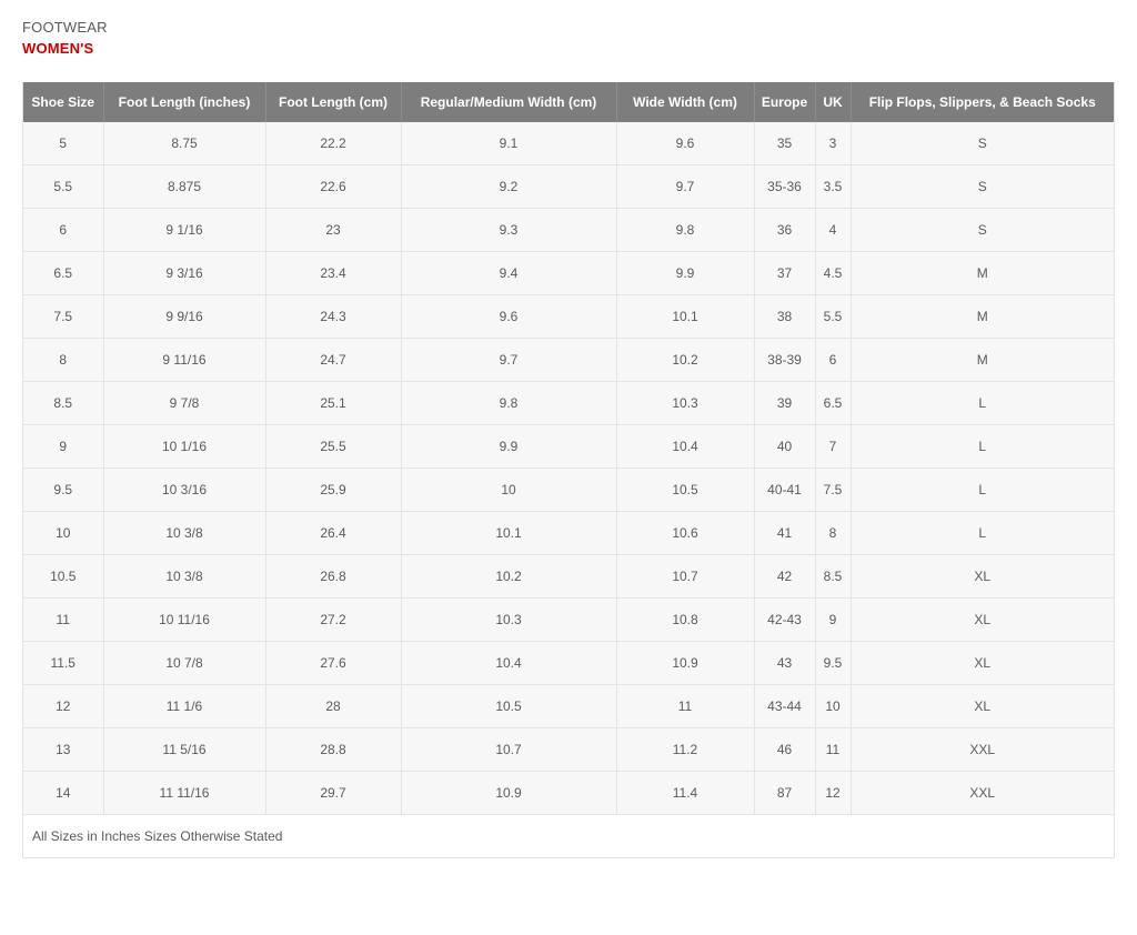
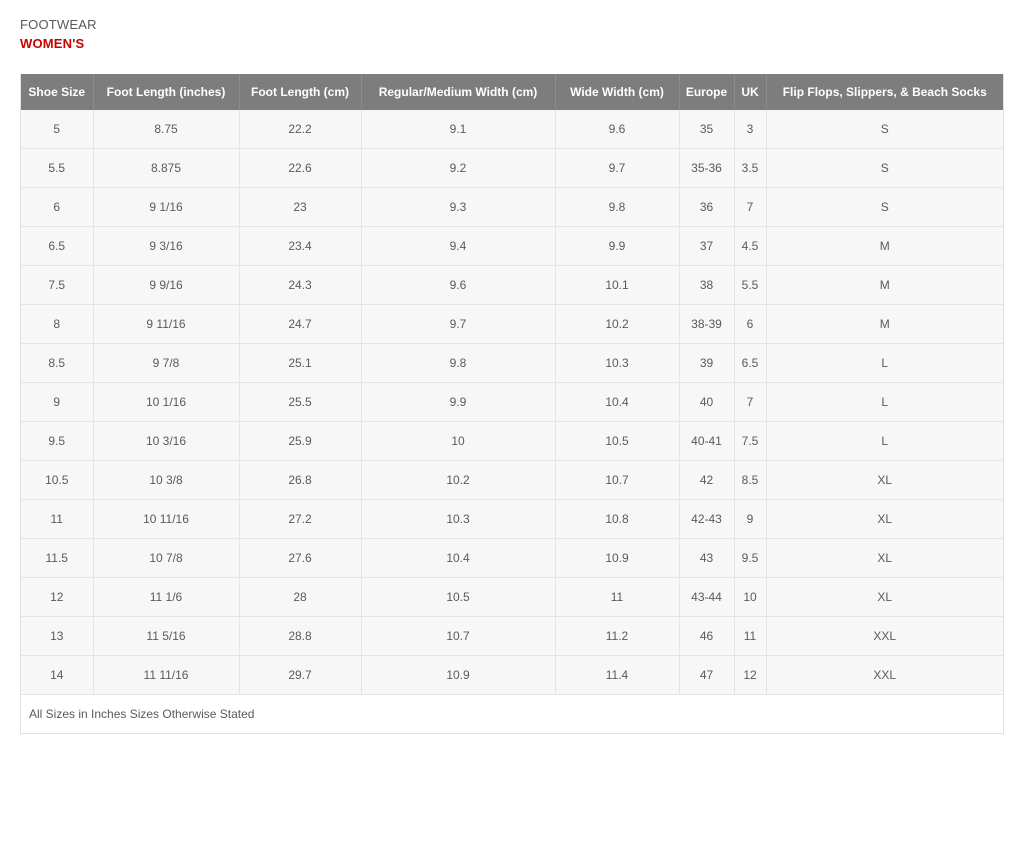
  FOOTWEAR
  WOMEN'S
  Shoe Size	Foot Length (inches)	Foot Length (cm)	Regular/Medium Width (cm)	Wide Width (cm)	Europe	UK	Flip Flops, Slippers, & Beach Socks
  5	8.75	22.2	9.1	9.6	35	3	S
  5.5	8.875	22.6	9.2	9.7	35-36	3.5	S
- 6	9 1/16	23	9.3	9.8	36	4	S
+ 6	9 1/16	23	9.3	9.8	36	7	S
  6.5	9 3/16	23.4	9.4	9.9	37	4.5	M
  7.5	9 9/16	24.3	9.6	10.1	38	5.5	M
  8	9 11/16	24.7	9.7	10.2	38-39	6	M
  8.5	9 7/8	25.1	9.8	10.3	39	6.5	L
  9	10 1/16	25.5	9.9	10.4	40	7	L
  9.5	10 3/16	25.9	10	10.5	40-41	7.5	L
- 10	10 3/8	26.4	10.1	10.6	41	8	L
  10.5	10 3/8	26.8	10.2	10.7	42	8.5	XL
  11	10 11/16	27.2	10.3	10.8	42-43	9	XL
  11.5	10 7/8	27.6	10.4	10.9	43	9.5	XL
  12	11 1/6	28	10.5	11	43-44	10	XL
  13	11 5/16	28.8	10.7	11.2	46	11	XXL
- 14	11 11/16	29.7	10.9	11.4	87	12	XXL
+ 14	11 11/16	29.7	10.9	11.4	47	12	XXL
  All Sizes in Inches Sizes Otherwise Stated
